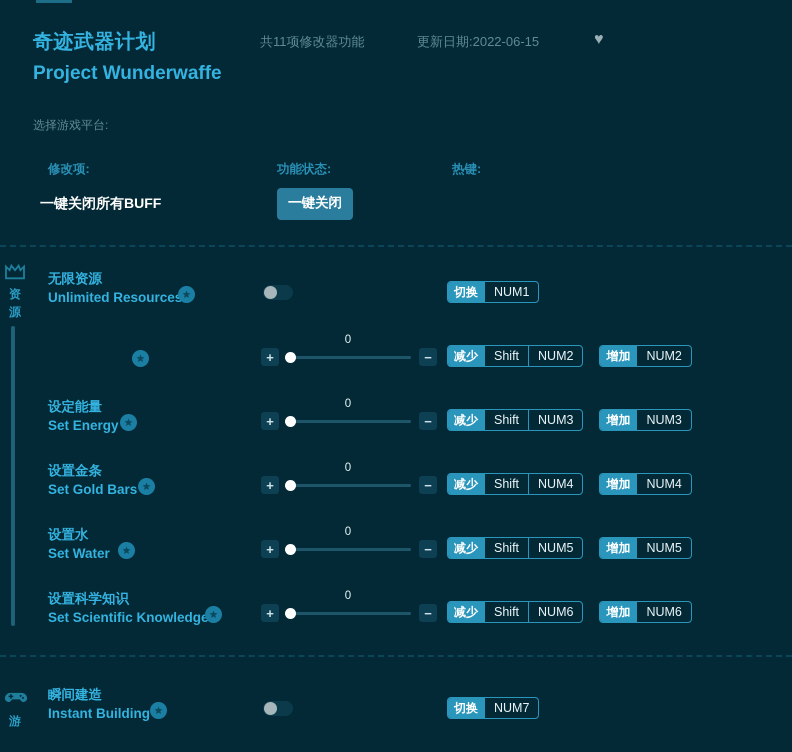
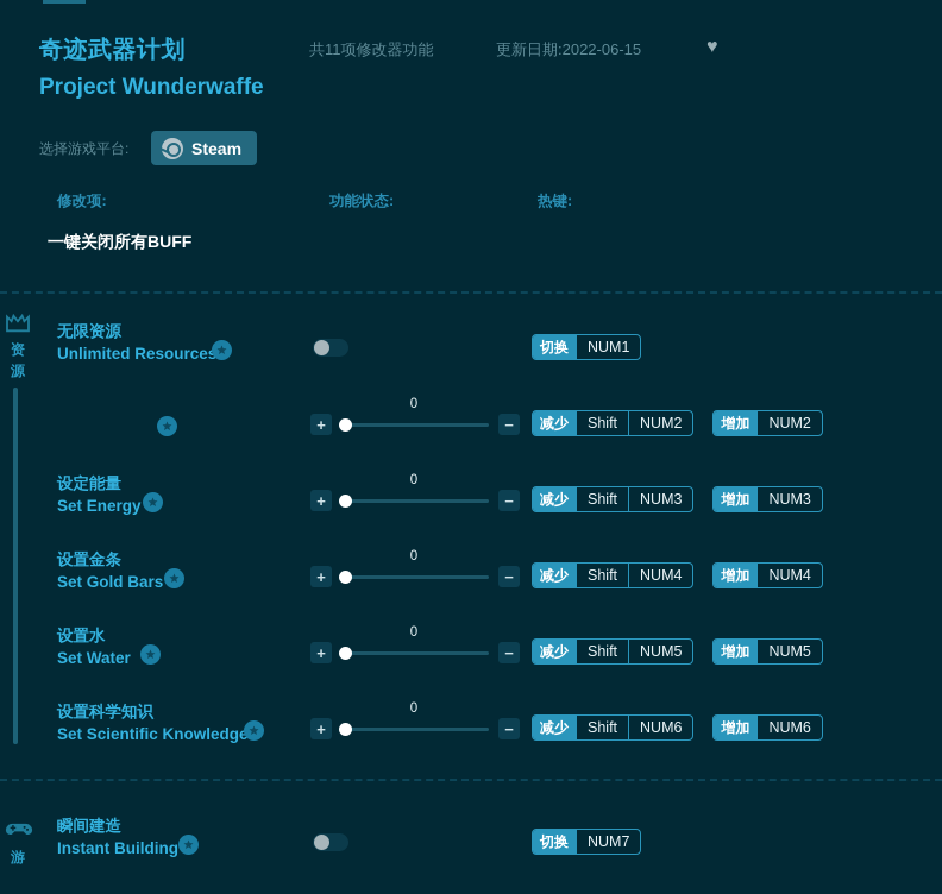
  奇迹武器计划
  Project Wunderwaffe
  共11项修改器功能
  更新日期:2022-06-15
  ♥
  选择游戏平台:
+ Steam
  修改项:
  功能状态:
  热键:
  一键关闭所有BUFF
- 一键关闭
  资源
  游
  无限资源
  Unlimited Resource
  切换
  NUM1
  +
  −
  0
  减少
  Shift
  NUM2
  增加
  NUM2
  设定能量
  Set Energy
  +
  −
  0
  减少
  Shift
  NUM3
  增加
  NUM3
  设置金条
  Set Gold Bars
  +
  −
  0
  减少
  Shift
  NUM4
  增加
  NUM4
  设置水
  Set Water
  +
  −
  0
  减少
  Shift
  NUM5
  增加
  NUM5
  设置科学知识
  Set Scientific Knowledg
  +
  −
  0
  减少
  Shift
  NUM6
  增加
  NUM6
  瞬间建造
  Instant Building
  切换
  NUM7
